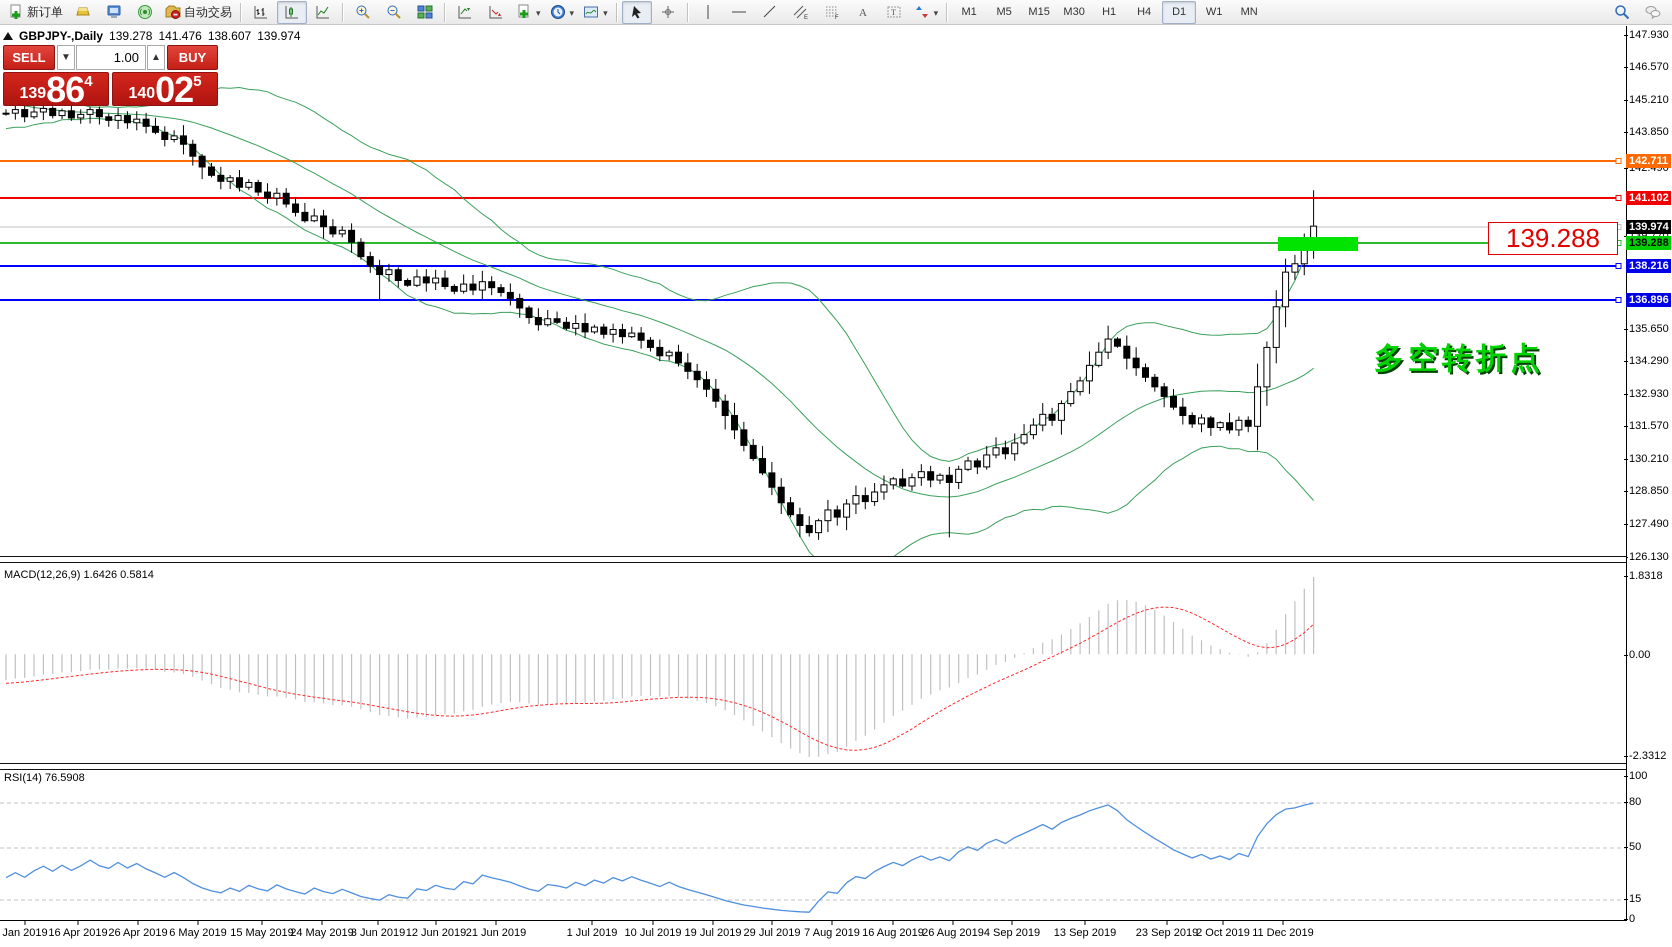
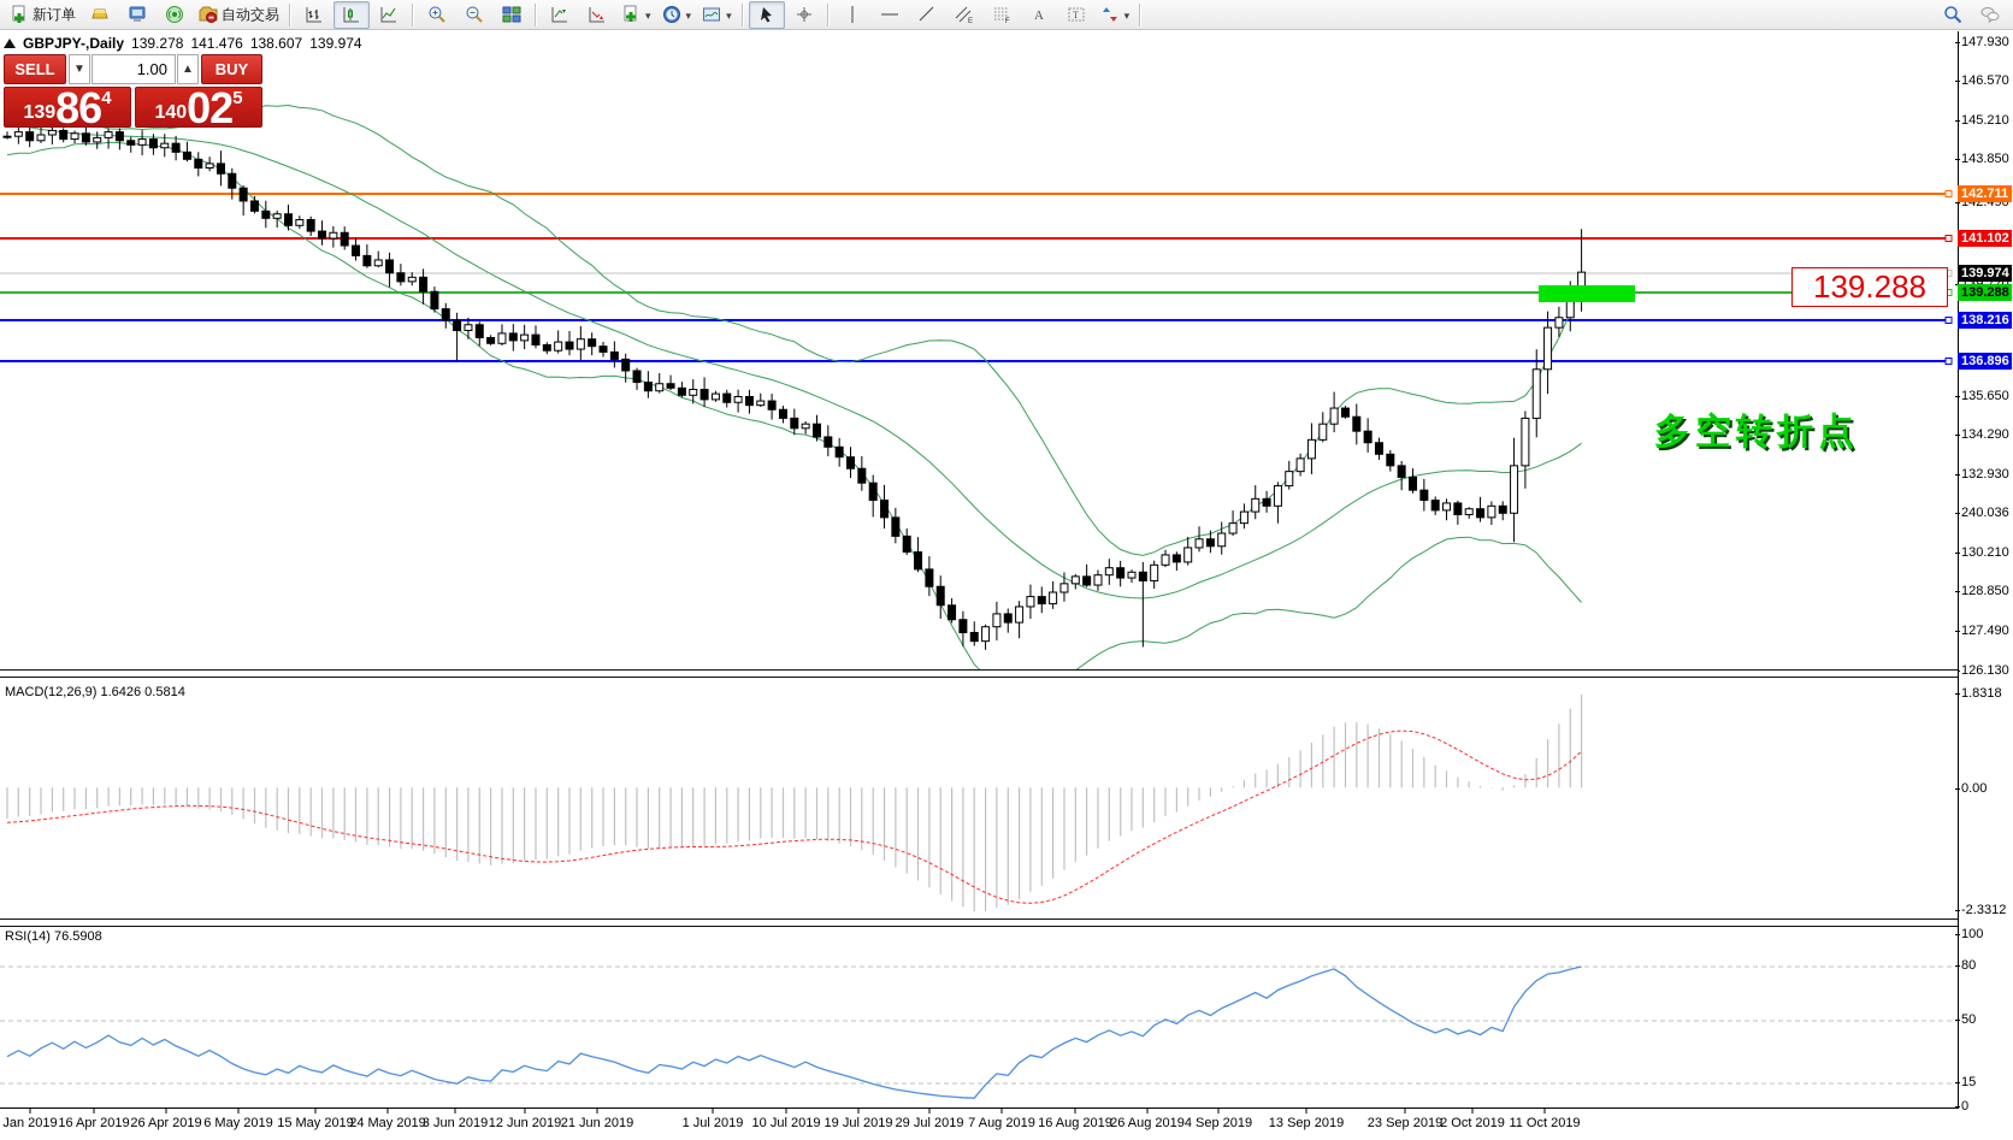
  新订单
  自动交易
  A
  T
- M1
- M5
- M15
- M30
- H1
- H4
- D1
- W1
- MN
  147.930
  146.570
  145.210
  143.850
  142.490
  135.650
  134.290
  132.930
- 131.570
+ 240.036
  130.210
  128.850
  127.490
  126.130
  1.8318
  0.00
  -2.3312
  100
  80
  50
  15
  0
  142.711
  141.102
  139.974
  139.288
  138.216
  136.896
  Jan 2019
  16 Apr 2019
  26 Apr 2019
  6 May 2019
  15 May 2019
  24 May 2019
  3 Jun 2019
  12 Jun 2019
  21 Jun 2019
  1 Jul 2019
  10 Jul 2019
  19 Jul 2019
  29 Jul 2019
  7 Aug 2019
  16 Aug 2019
  26 Aug 2019
  4 Sep 2019
  13 Sep 2019
  23 Sep 2019
  2 Oct 2019
- 11 Dec 2019
+ 11 Oct 2019
  GBPJPY-,Daily
  139.278
  141.476
  138.607
  139.974
  SELL
  ▼
  1.00
  ▲
  BUY
  139
  86
  4
  140
  02
  5
  MACD(12,26,9) 1.6426 0.5814
  RSI(14) 76.5908
  139.288
  多空转折点
